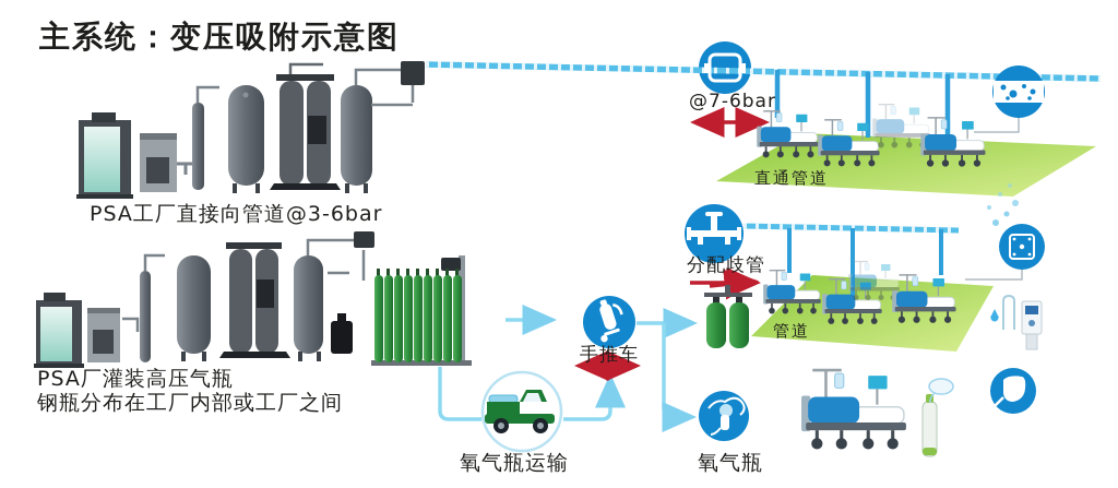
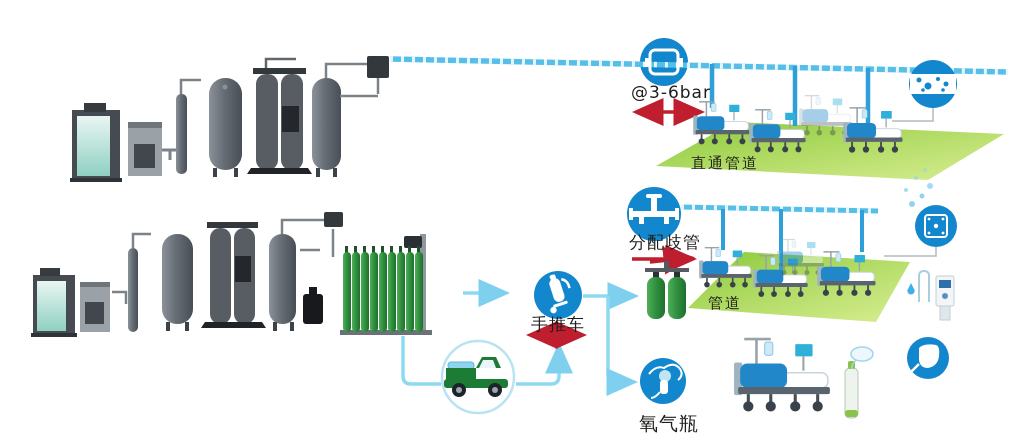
- 主系统：变压吸附示意图
- PSA工厂直接向管道@3-6bar
- @7-6bar
+ @3-6bar
  直通管道
  分配歧管
  管道
- PSA厂灌装高压气瓶
- 钢瓶分布在工厂内部或工厂之间
  手推车
- 氧气瓶运输
  氧气瓶
